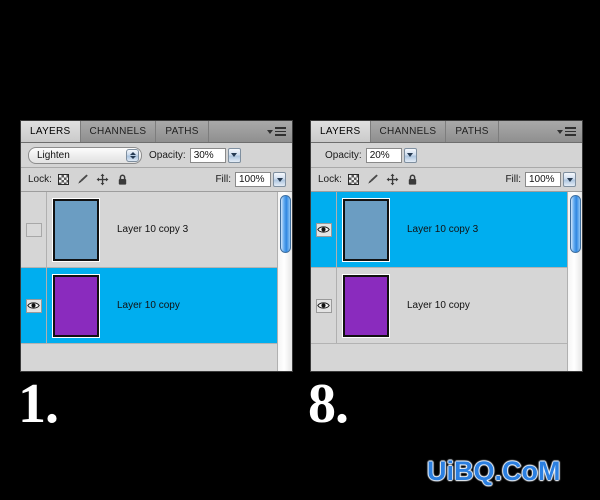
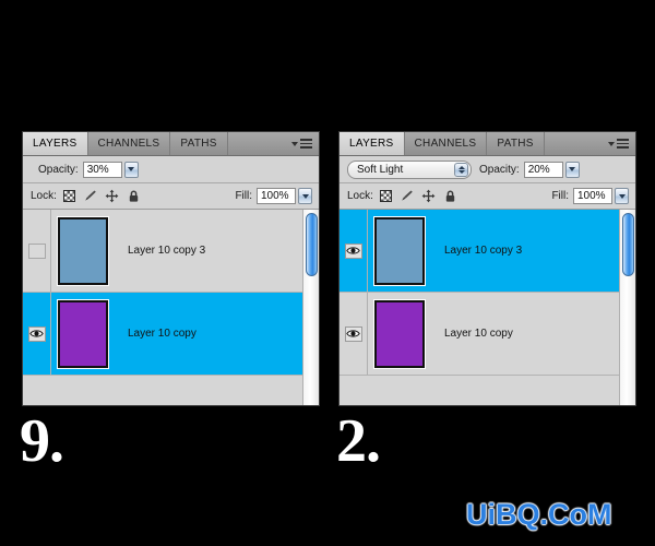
  LAYERS
  CHANNELS
  PATHS
- Lighten
  Opacity:
  30%
  Lock:
  Fill:
  100%
  Layer 10 copy 3
  Layer 10 copy
  LAYERS
  CHANNELS
  PATHS
+ Soft Light
  Opacity:
  20%
  Lock:
  Fill:
  100%
  Layer 10 copy 3
  Layer 10 copy
- 1.
+ 9.
- 8.
+ 2.
  UiBQ.CoM
